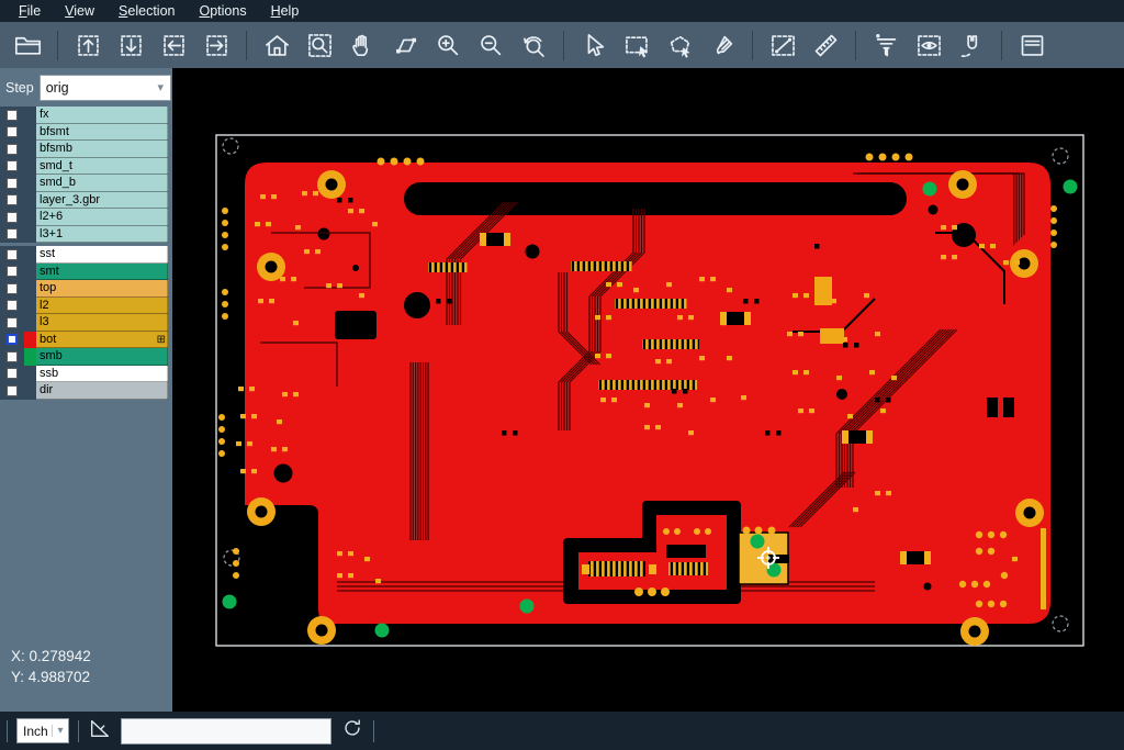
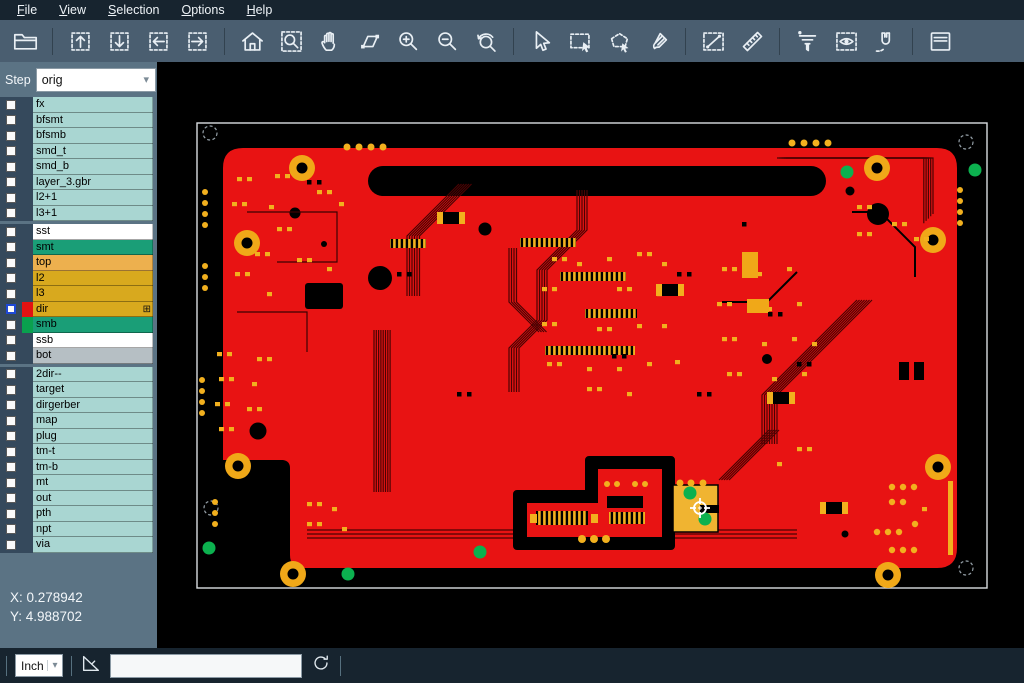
  File
  View
  Selection
  Options
  Help
  Step
  orig
  ▾
  fx
  bfsmt
  bfsmb
  smd_t
  smd_b
  layer_3.gbr
- l2+6
+ l2+1
  l3+1
  sst
  smt
  top
  l2
  l3
- bot
+ dir
  ⊞
  smb
  ssb
- dir
+ bot
+ 2dir--
+ target
+ dirgerber
+ map
+ plug
+ tm-t
+ tm-b
+ mt
+ out
+ pth
+ npt
+ via
  X: 0.278942
  Y: 4.988702
  Inch
  ▾
